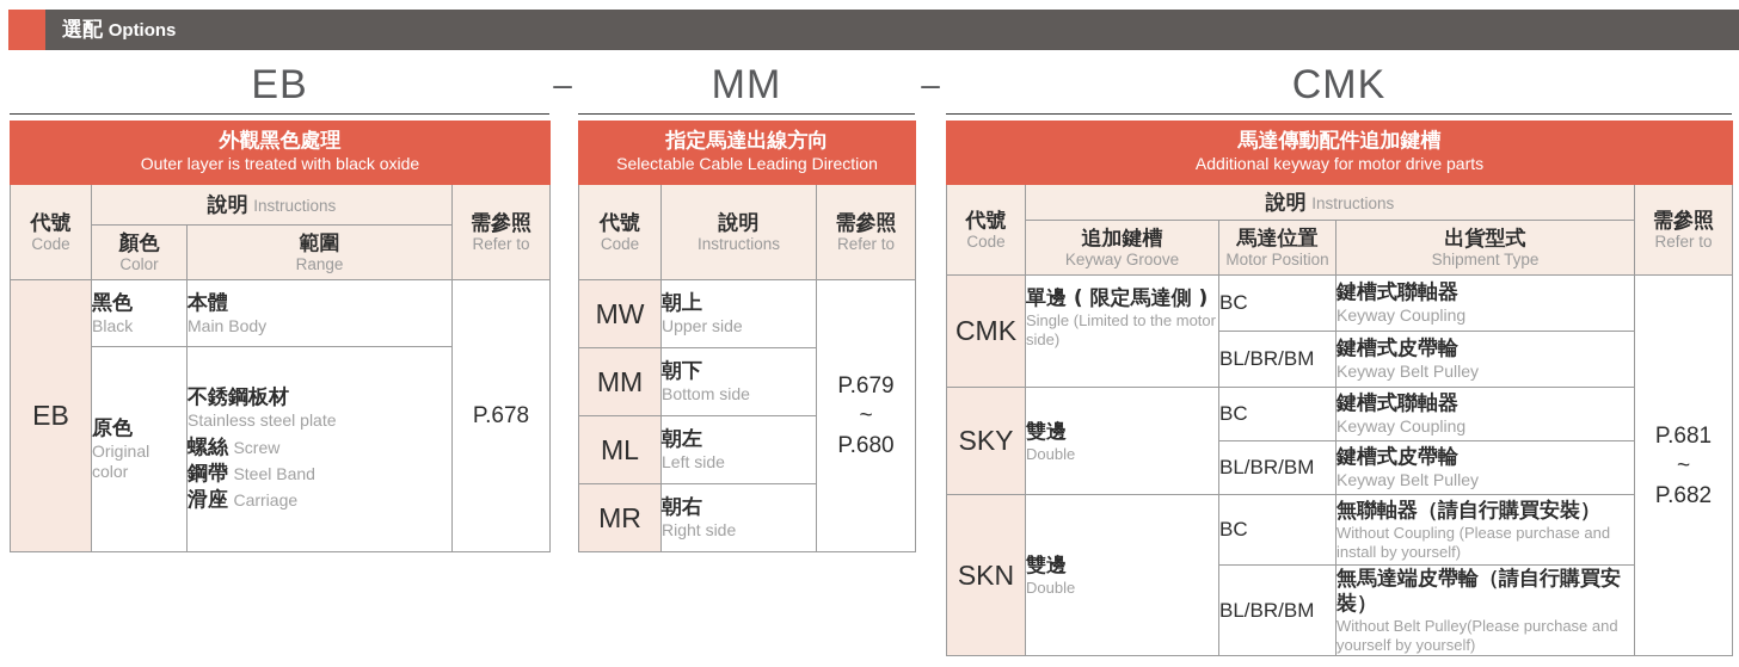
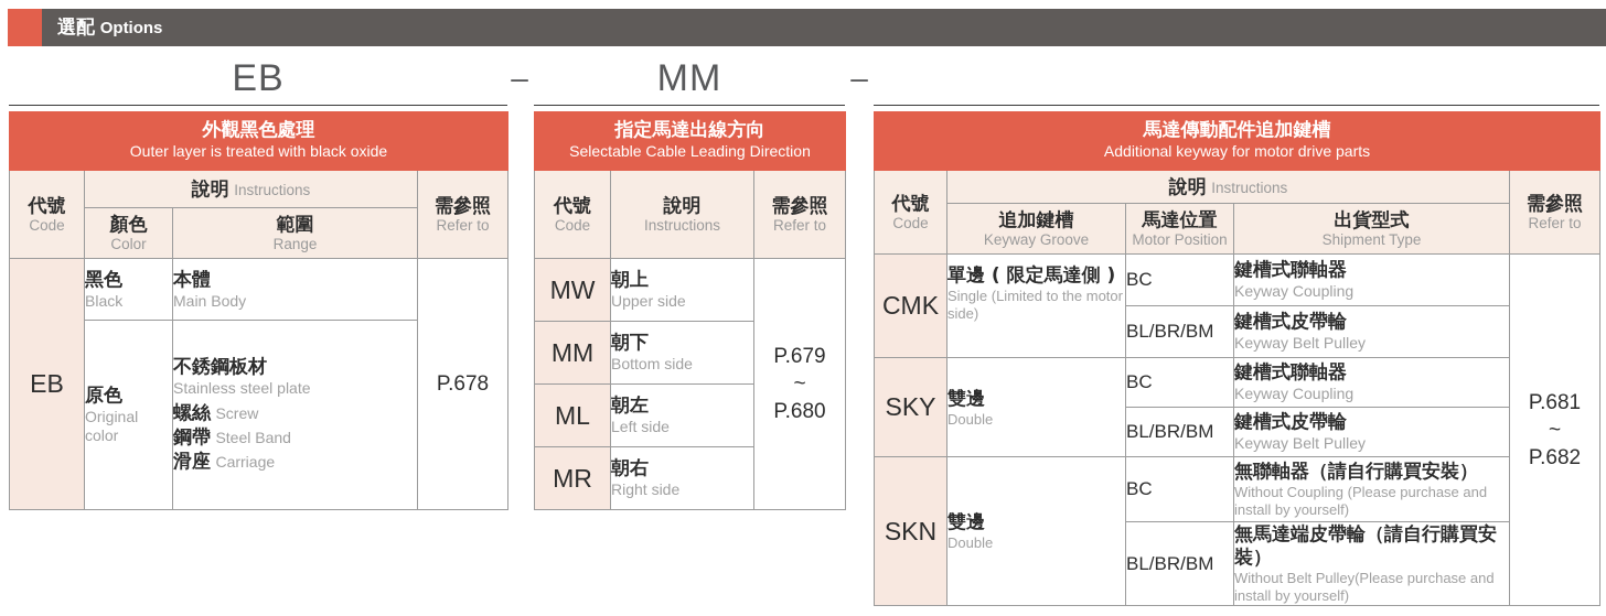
  選配 Options
  EB
  –
  MM
  –
- CMK
  外觀黑色處理 Outer layer is treated with black oxide
  代號 Code	說明 Instructions	需參照 Refer to
  顏色 Color	範圍 Range
  EB	黑色 Black	本體 Main Body	P.678
  原色 Original color	不銹鋼板材 Stainless steel plate 螺絲 Screw 鋼帶 Steel Band 滑座 Carriage
  指定馬達出線方向 Selectable Cable Leading Direction
  代號 Code	說明 Instructions	需參照 Refer to
  MW	朝上 Upper side	P.679 ~ P.680
  MM	朝下 Bottom side
  ML	朝左 Left side
  MR	朝右 Right side
  馬達傳動配件追加鍵槽 Additional keyway for motor drive parts
  代號 Code	說明 Instructions	需參照 Refer to
  追加鍵槽 Keyway Groove	馬達位置 Motor Position	出貨型式 Shipment Type
  CMK	單邊 ( 限定馬達側 ) Single (Limited to the motor side)	BC	鍵槽式聯軸器 Keyway Coupling	P.681 ~ P.682
  BL/BR/BM	鍵槽式皮帶輪 Keyway Belt Pulley
  SKY	雙邊 Double	BC	鍵槽式聯軸器 Keyway Coupling
  BL/BR/BM	鍵槽式皮帶輪 Keyway Belt Pulley
  SKN	雙邊 Double	BC	無聯軸器（請自行購買安裝） Without Coupling (Please purchase and install by yourself)
- BL/BR/BM	無馬達端皮帶輪（請自行購買安裝） Without Belt Pulley(Please purchase and yourself by yourself)
+ BL/BR/BM	無馬達端皮帶輪（請自行購買安裝） Without Belt Pulley(Please purchase and install by yourself)
